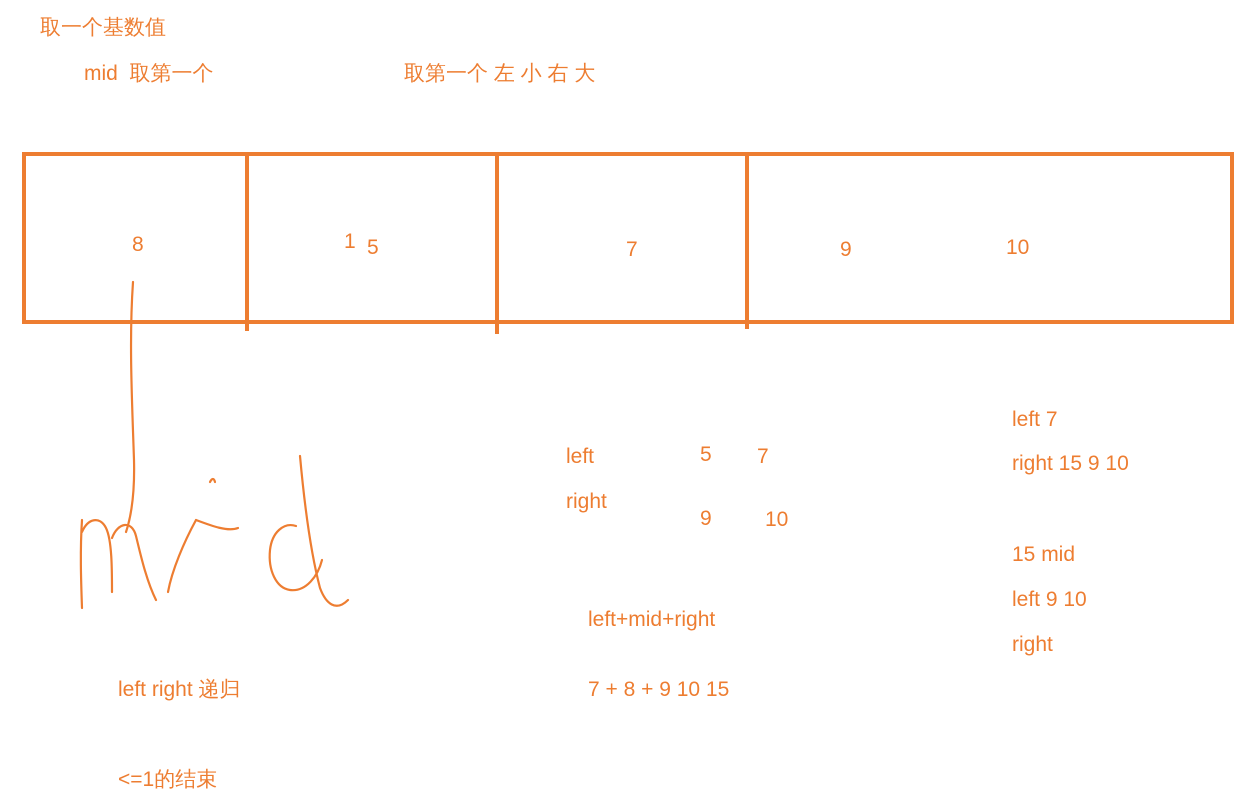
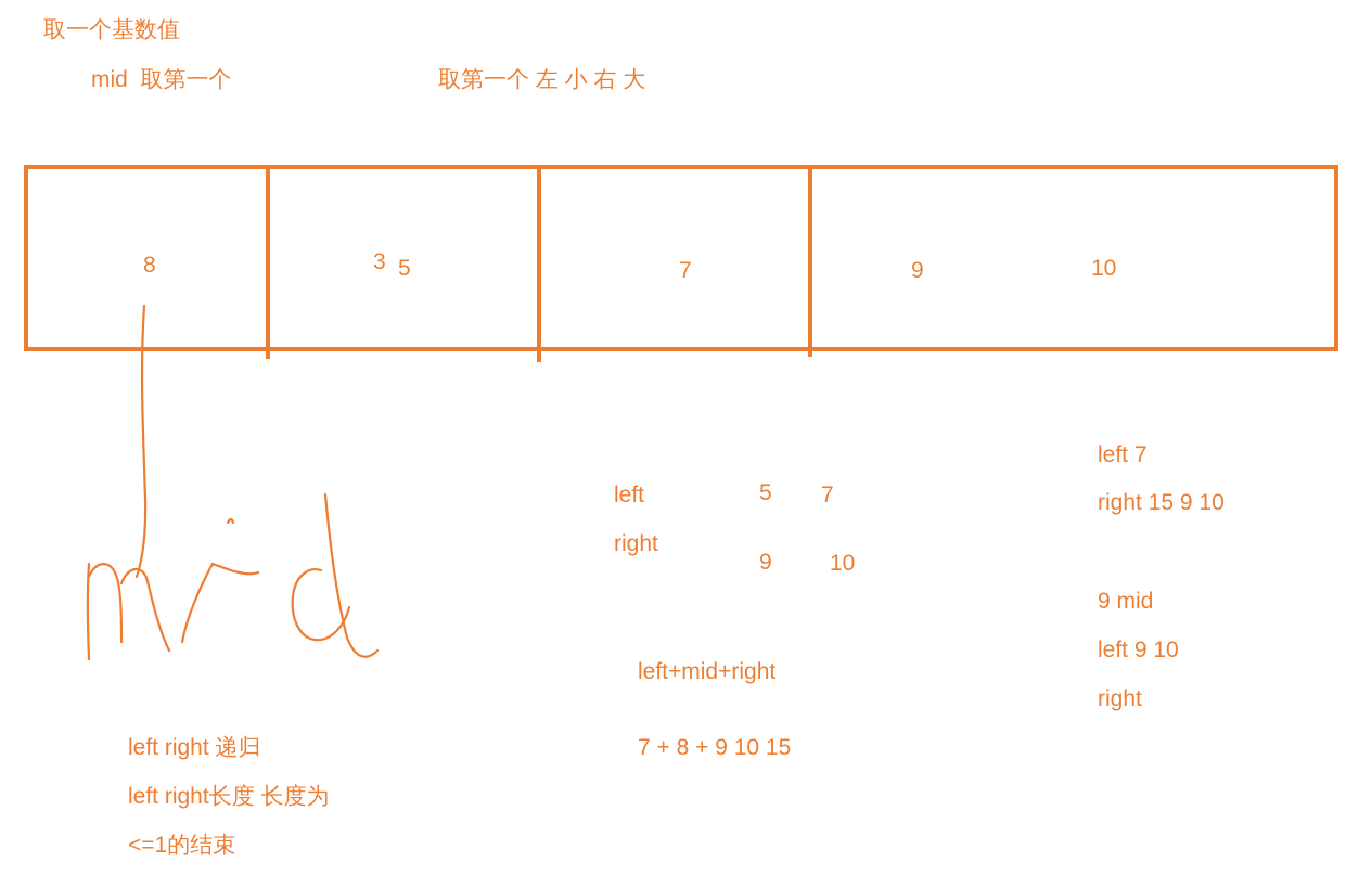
  取一个基数值
  mid 取第一个
  取第一个 左 小 右 大
  8
- 1
+ 3
  5
  7
  9
  10
  left
  right
  5
  7
  9
  10
  left+mid+right
  7 + 8 + 9 10 15
  left 7
  right 15 9 10
- 15 mid
+ 9 mid
  left 9 10
  right
  left right 递归
+ left right长度 长度为
  <=1的结束
